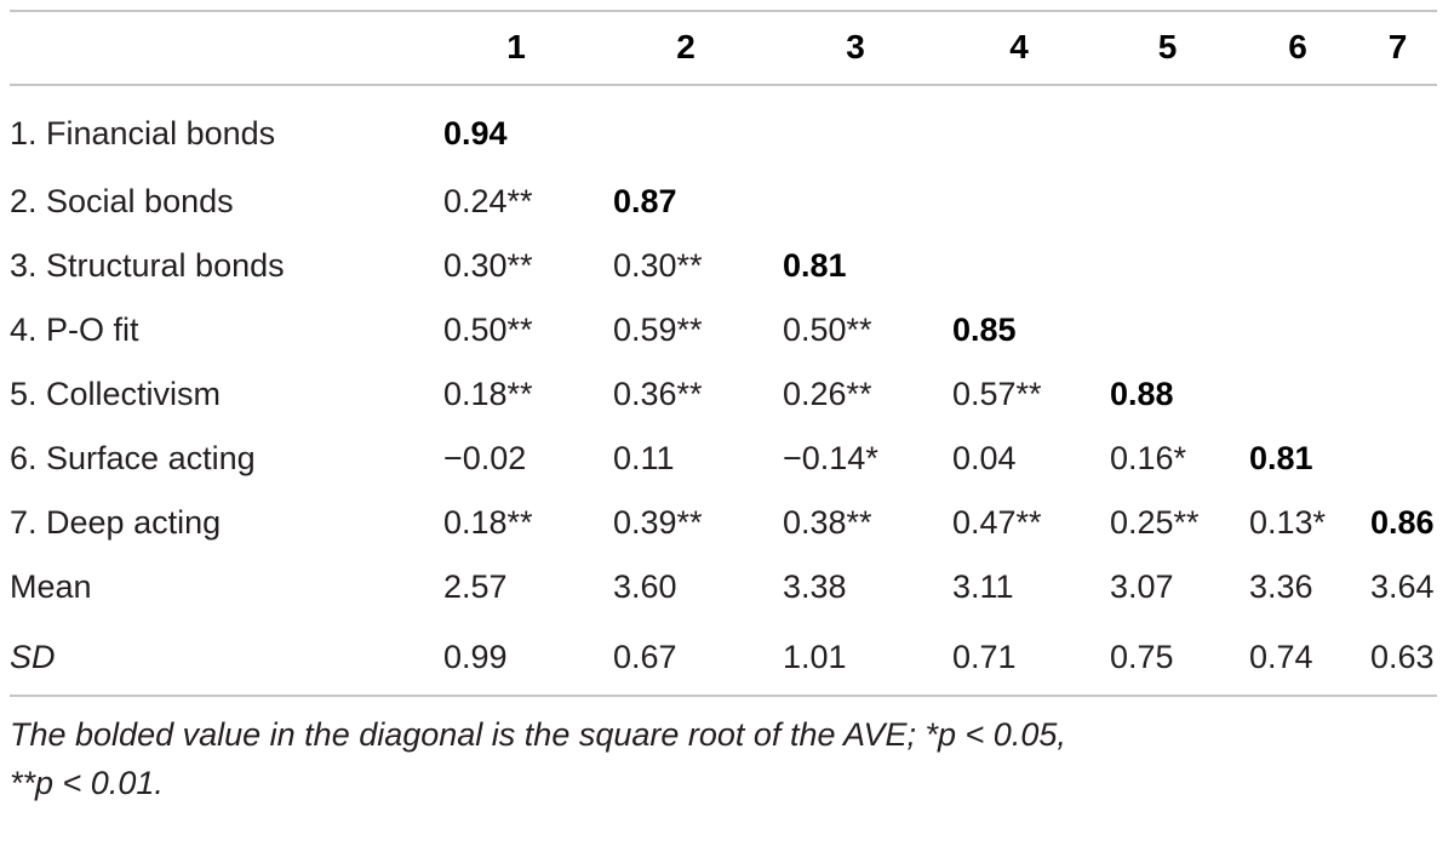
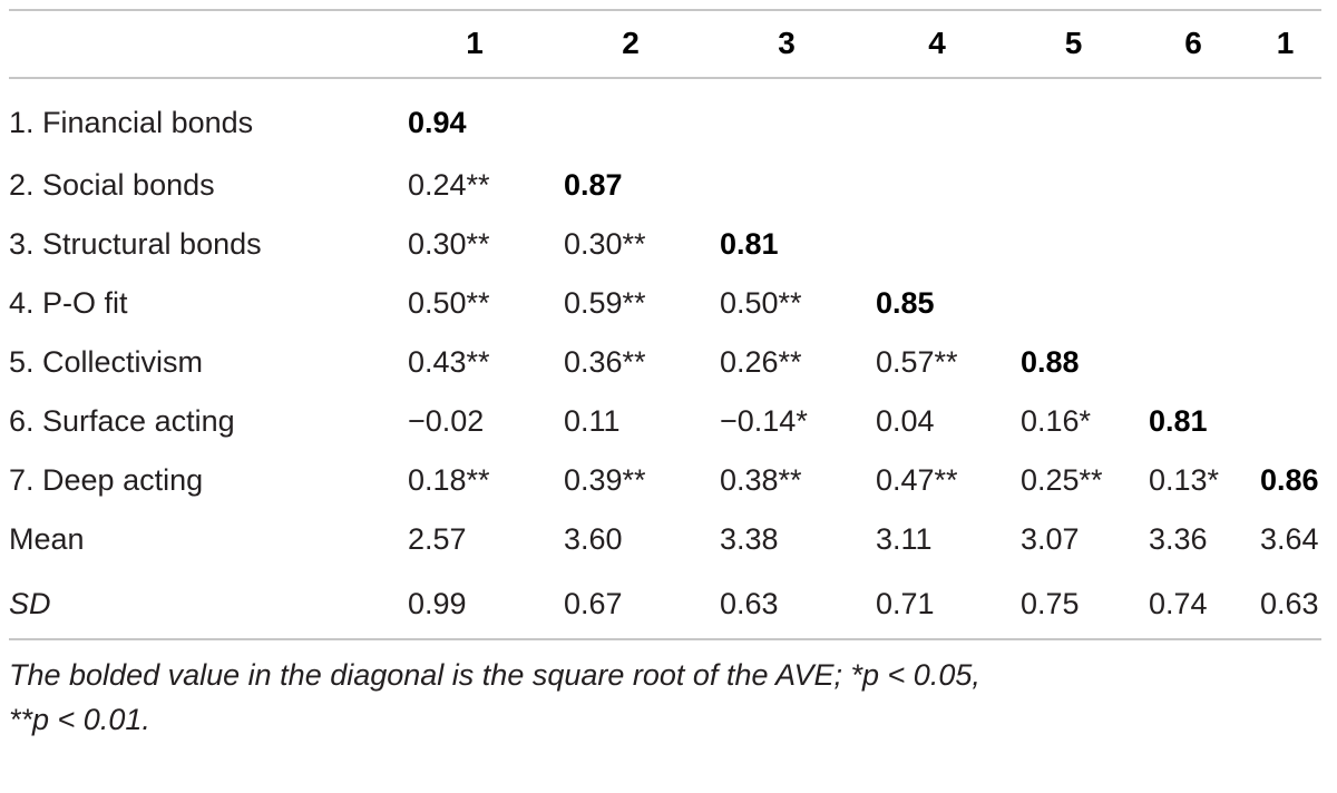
- 	1	2	3	4	5	6	7
+ 	1	2	3	4	5	6	1
  1. Financial bonds	0.94
  2. Social bonds	0.24**	0.87
  3. Structural bonds	0.30**	0.30**	0.81
  4. P-O fit	0.50**	0.59**	0.50**	0.85
- 5. Collectivism	0.18**	0.36**	0.26**	0.57**	0.88
+ 5. Collectivism	0.43**	0.36**	0.26**	0.57**	0.88
  6. Surface acting	−0.02	0.11	−0.14*	0.04	0.16*	0.81
  7. Deep acting	0.18**	0.39**	0.38**	0.47**	0.25**	0.13*	0.86
  Mean	2.57	3.60	3.38	3.11	3.07	3.36	3.64
- SD	0.99	0.67	1.01	0.71	0.75	0.74	0.63
+ SD	0.99	0.67	0.63	0.71	0.75	0.74	0.63
  The bolded value in the diagonal is the square root of the AVE; *p < 0.05,
  **p < 0.01.
